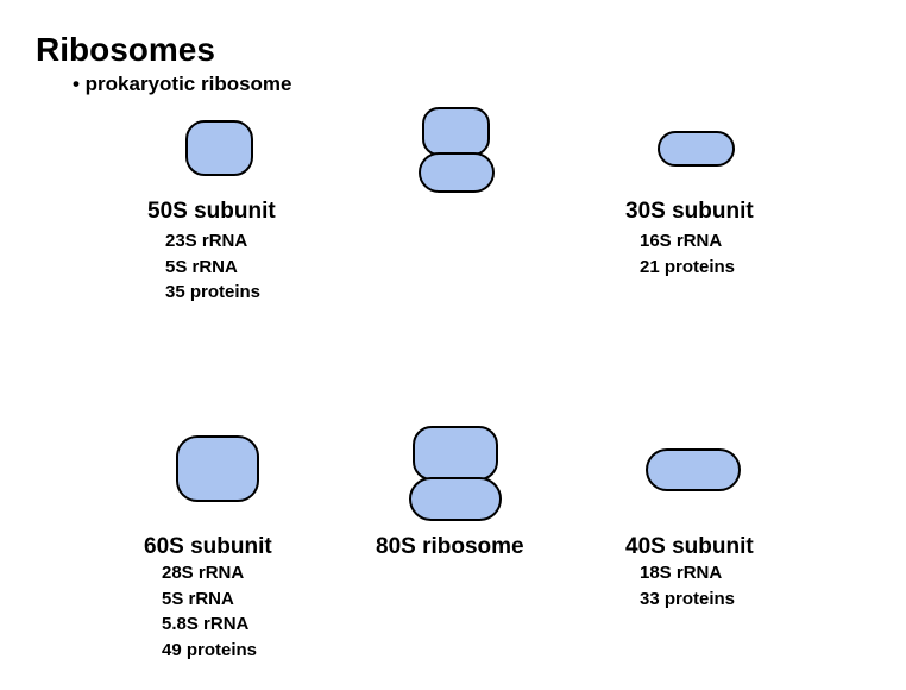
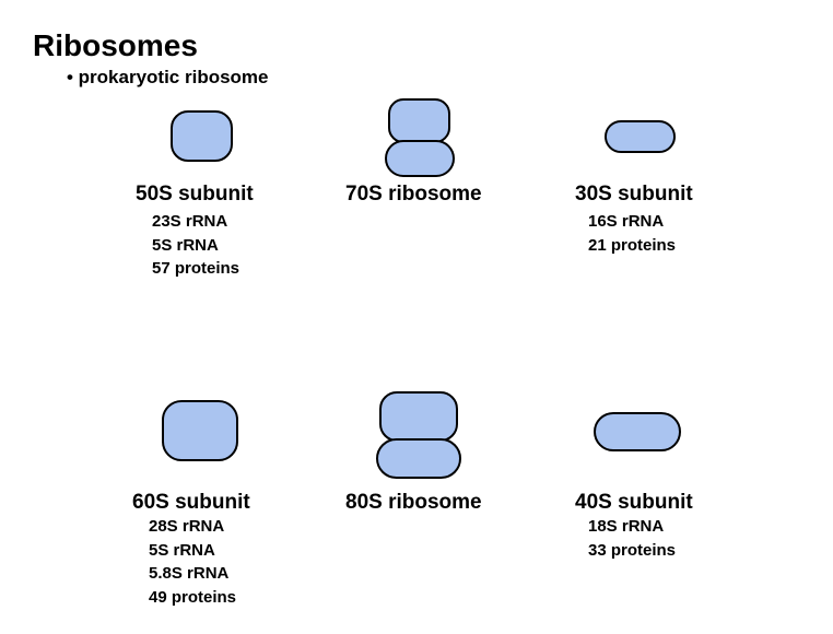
  Ribosomes
  • prokaryotic ribosome
  50S subunit
+ 70S ribosome
  30S subunit
  23S rRNA
  5S rRNA
- 35 proteins
+ 57 proteins
  16S rRNA
  21 proteins
  60S subunit
  80S ribosome
  40S subunit
  28S rRNA
  5S rRNA
  5.8S rRNA
  49 proteins
  18S rRNA
  33 proteins
